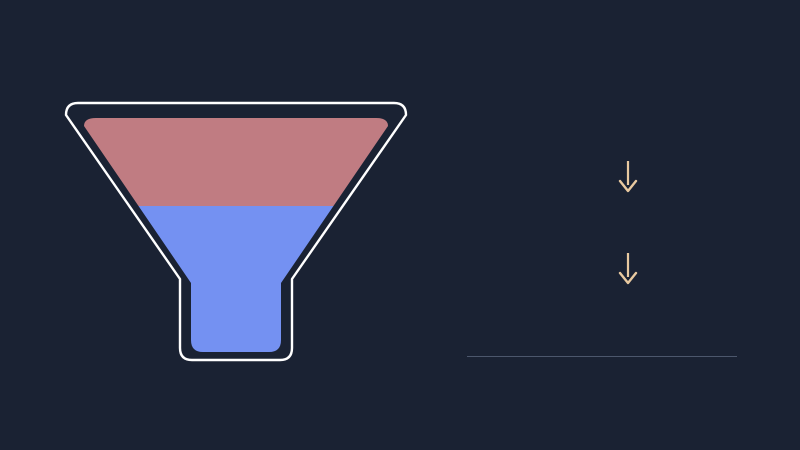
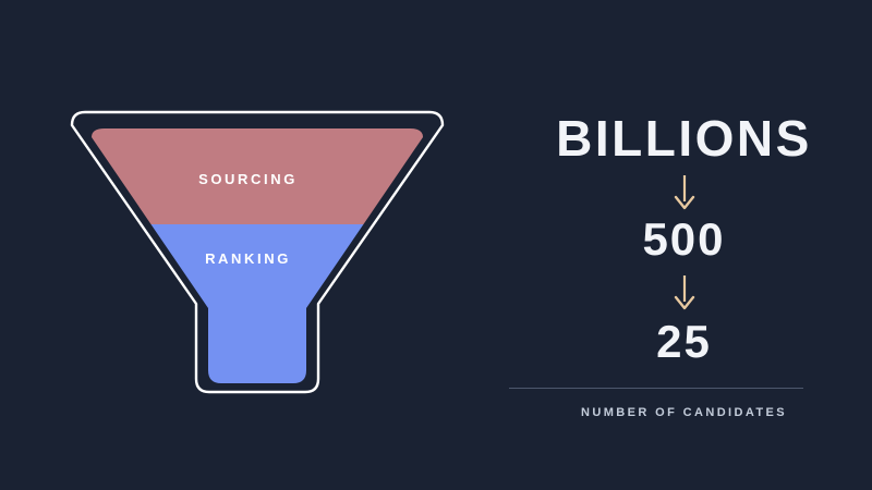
+ SOURCING
+ RANKING
+ BILLIONS
+ 500
+ 25
+ NUMBER OF CANDIDATES
